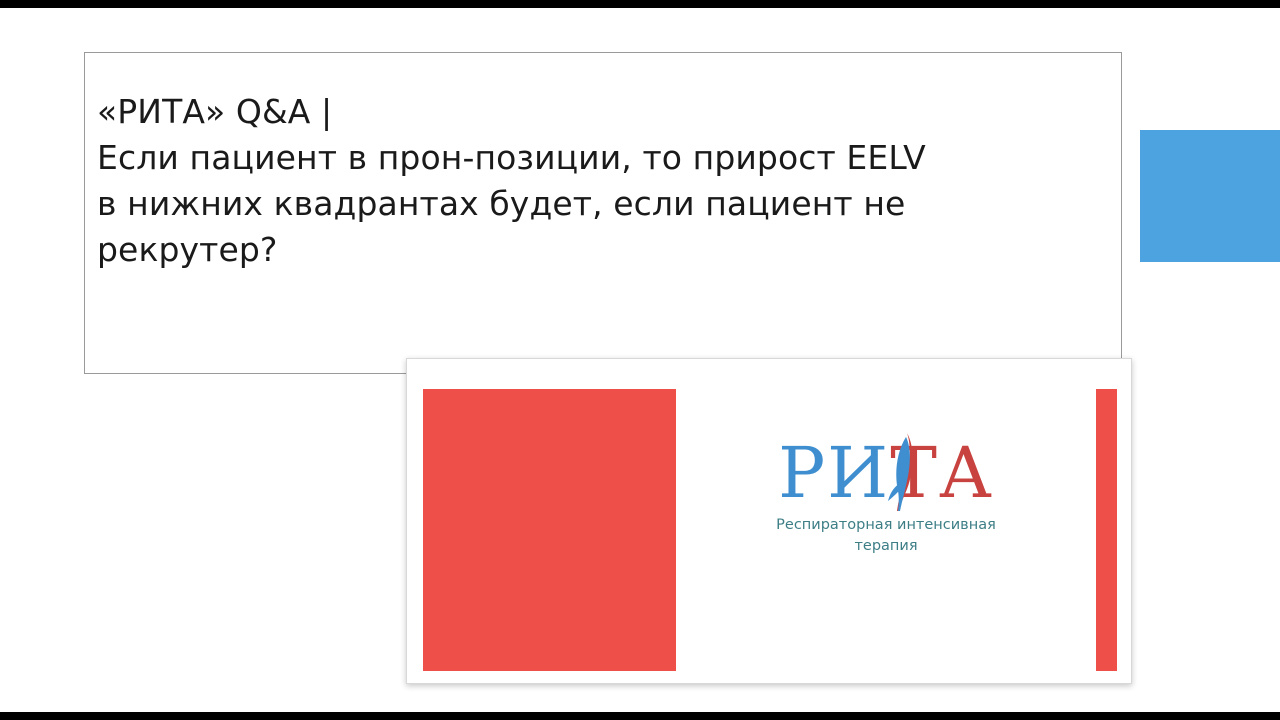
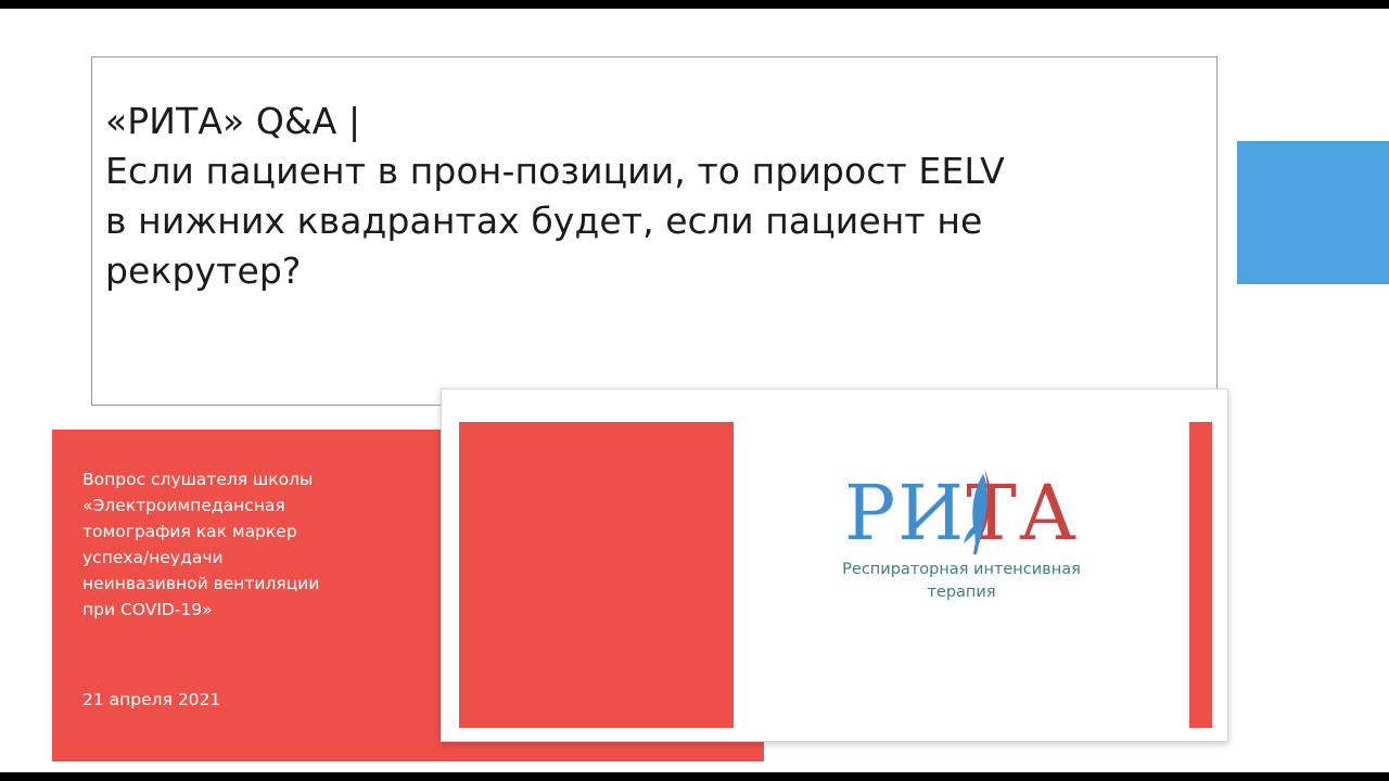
  «РИТА» Q&A |
  Если пациент в прон-позиции, то прирост EELV
  в нижних квадрантах будет, если пациент не
  рекрутер?
+ Вопрос слушателя школы
+ «Электроимпедансная
+ томография как маркер
+ успеха/неудачи
+ неинвазивной вентиляции
+ при COVID-19»
+ 21 апреля 2021
  РИТА
  Респираторная интенсивная
  терапия
